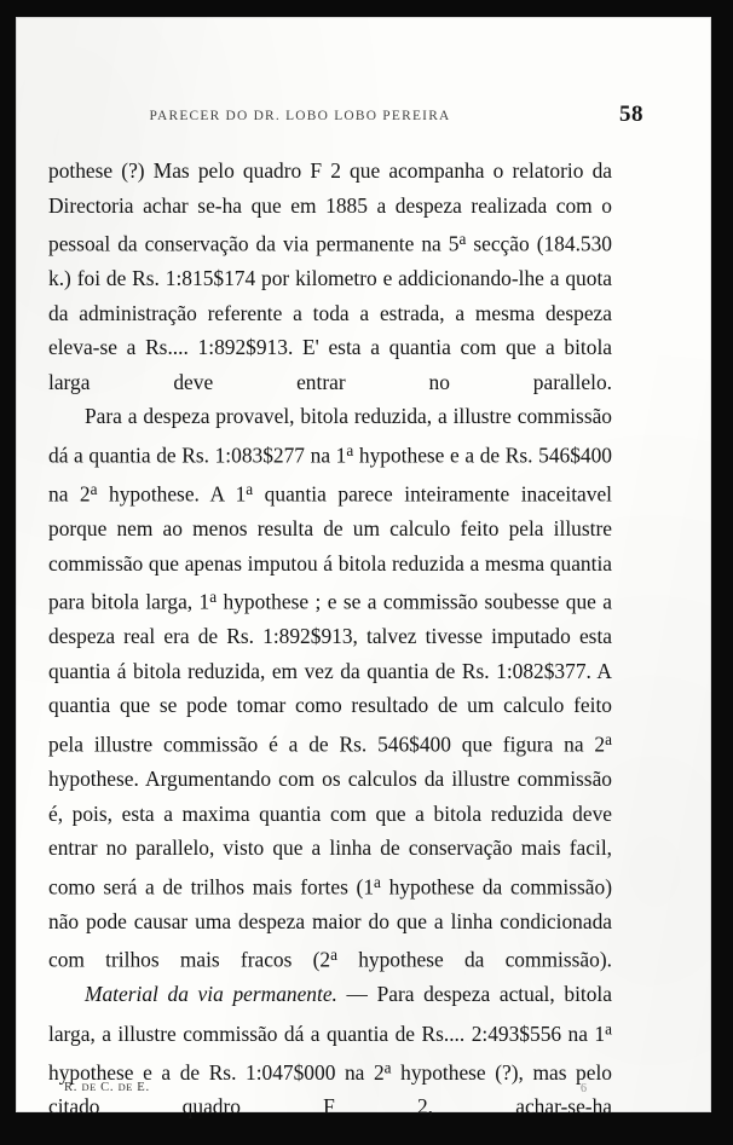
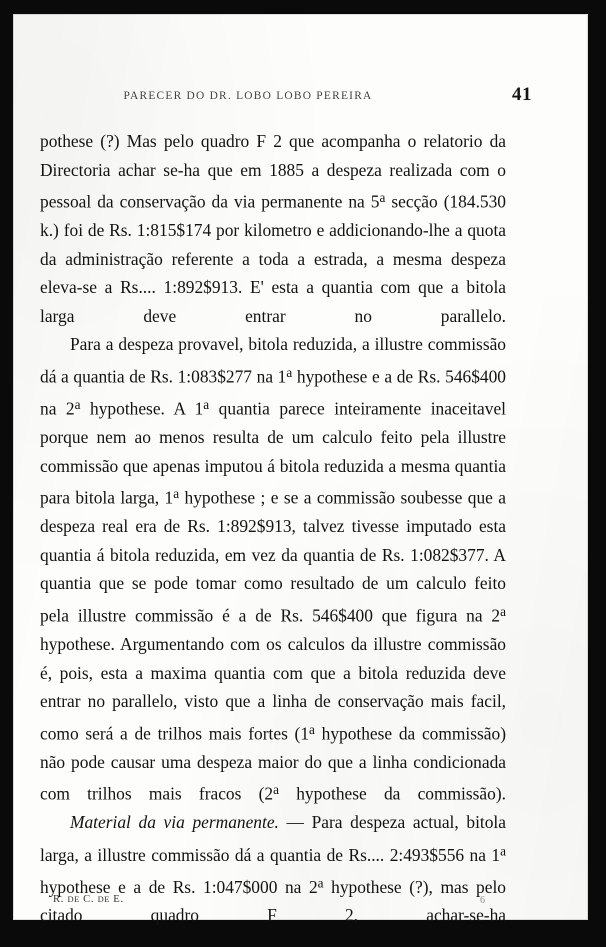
  PARECER DO DR. LOBO LOBO PEREIRA
- 58
+ 41
  pothese (?) Mas pelo quadro F 2 que acompanha o relatorio da Directoria achar se-ha que em 1885 a despeza realizada com o pessoal da conservação da via permanente na 5a secção (184.530 k.) foi de Rs. 1:815$174 por kilometro e addicionando-lhe a quota da administração referente a toda a estrada, a mesma despeza eleva-se a Rs.... 1:892$913. E' esta a quantia com que a bitola larga deve entrar no parallelo.
  Para a despeza provavel, bitola reduzida, a illustre commissão dá a quantia de Rs. 1:083$277 na 1a hypothese e a de Rs. 546$400 na 2a hypothese. A 1a quantia parece inteiramente inaceitavel porque nem ao menos resulta de um calculo feito pela illustre commissão que apenas imputou á bitola reduzida a mesma quantia para bitola larga, 1a hypothese ; e se a commissão soubesse que a despeza real era de Rs. 1:892$913, talvez tivesse imputado esta quantia á bitola reduzida, em vez da quantia de Rs. 1:082$377. A quantia que se pode tomar como resultado de um calculo feito pela illustre commissão é a de Rs. 546$400 que figura na 2a hypothese. Argumentando com os calculos da illustre commissão é, pois, esta a maxima quantia com que a bitola reduzida deve entrar no parallelo, visto que a linha de conservação mais facil, como será a de trilhos mais fortes (1a hypothese da commissão) não pode causar uma despeza maior do que a linha condicionada com trilhos mais fracos (2a hypothese da commissão).
  Material da via permanente. — Para despeza actual, bitola larga, a illustre commissão dá a quantia de Rs.... 2:493$556 na 1a hypothese e a de Rs. 1:047$000 na 2a hypothese (?), mas pelo citado quadro F 2, achar-se-ha
  R. DE C. DE E.
  6
